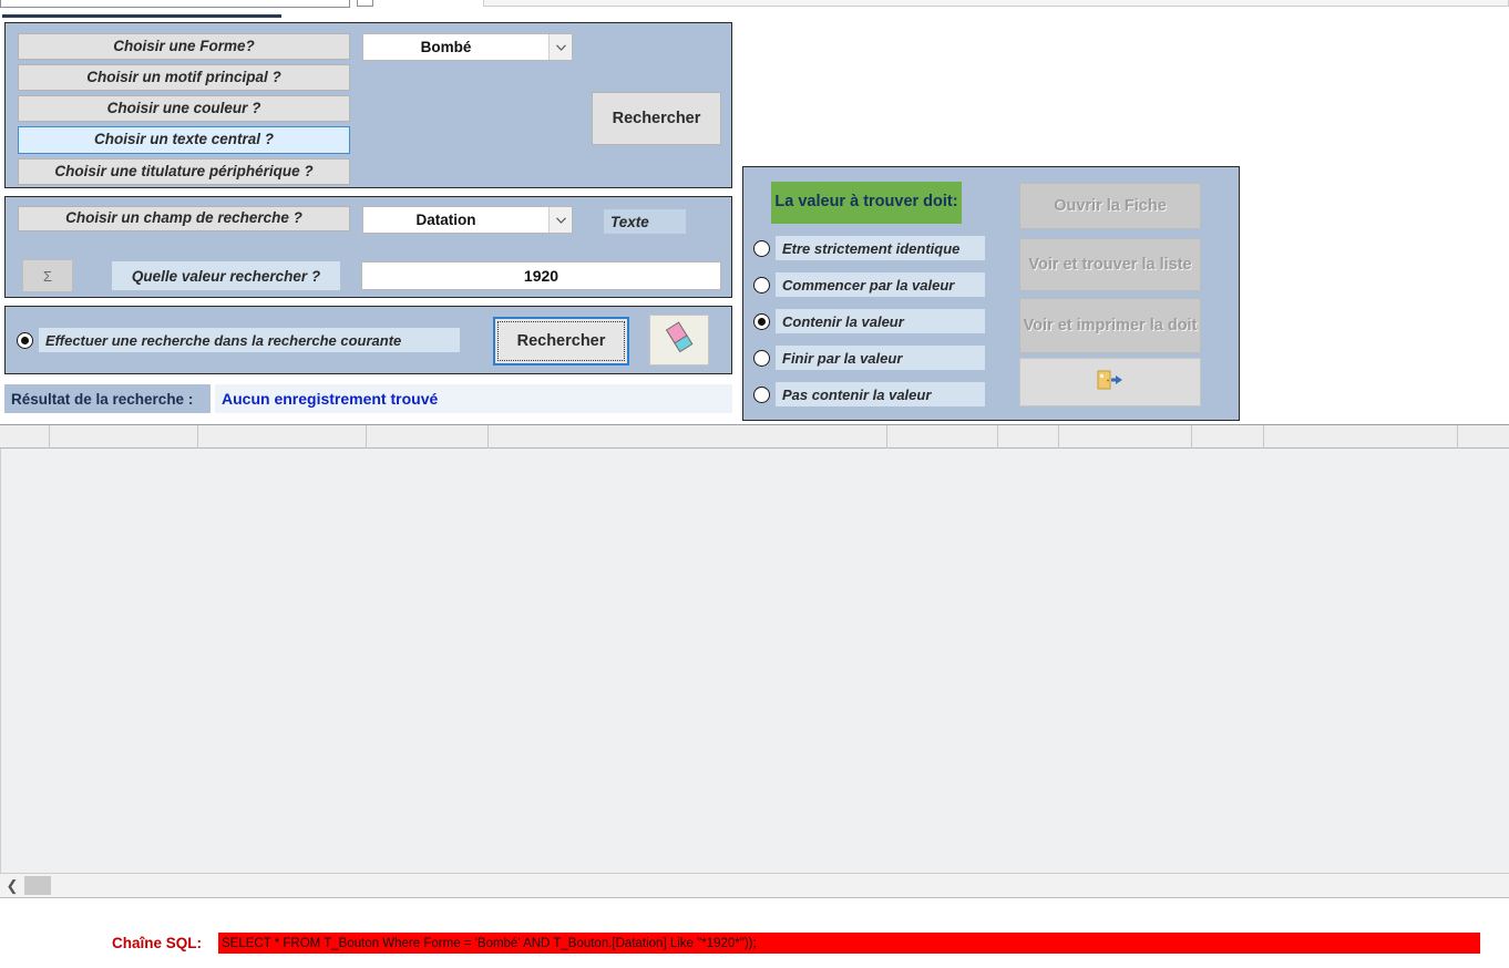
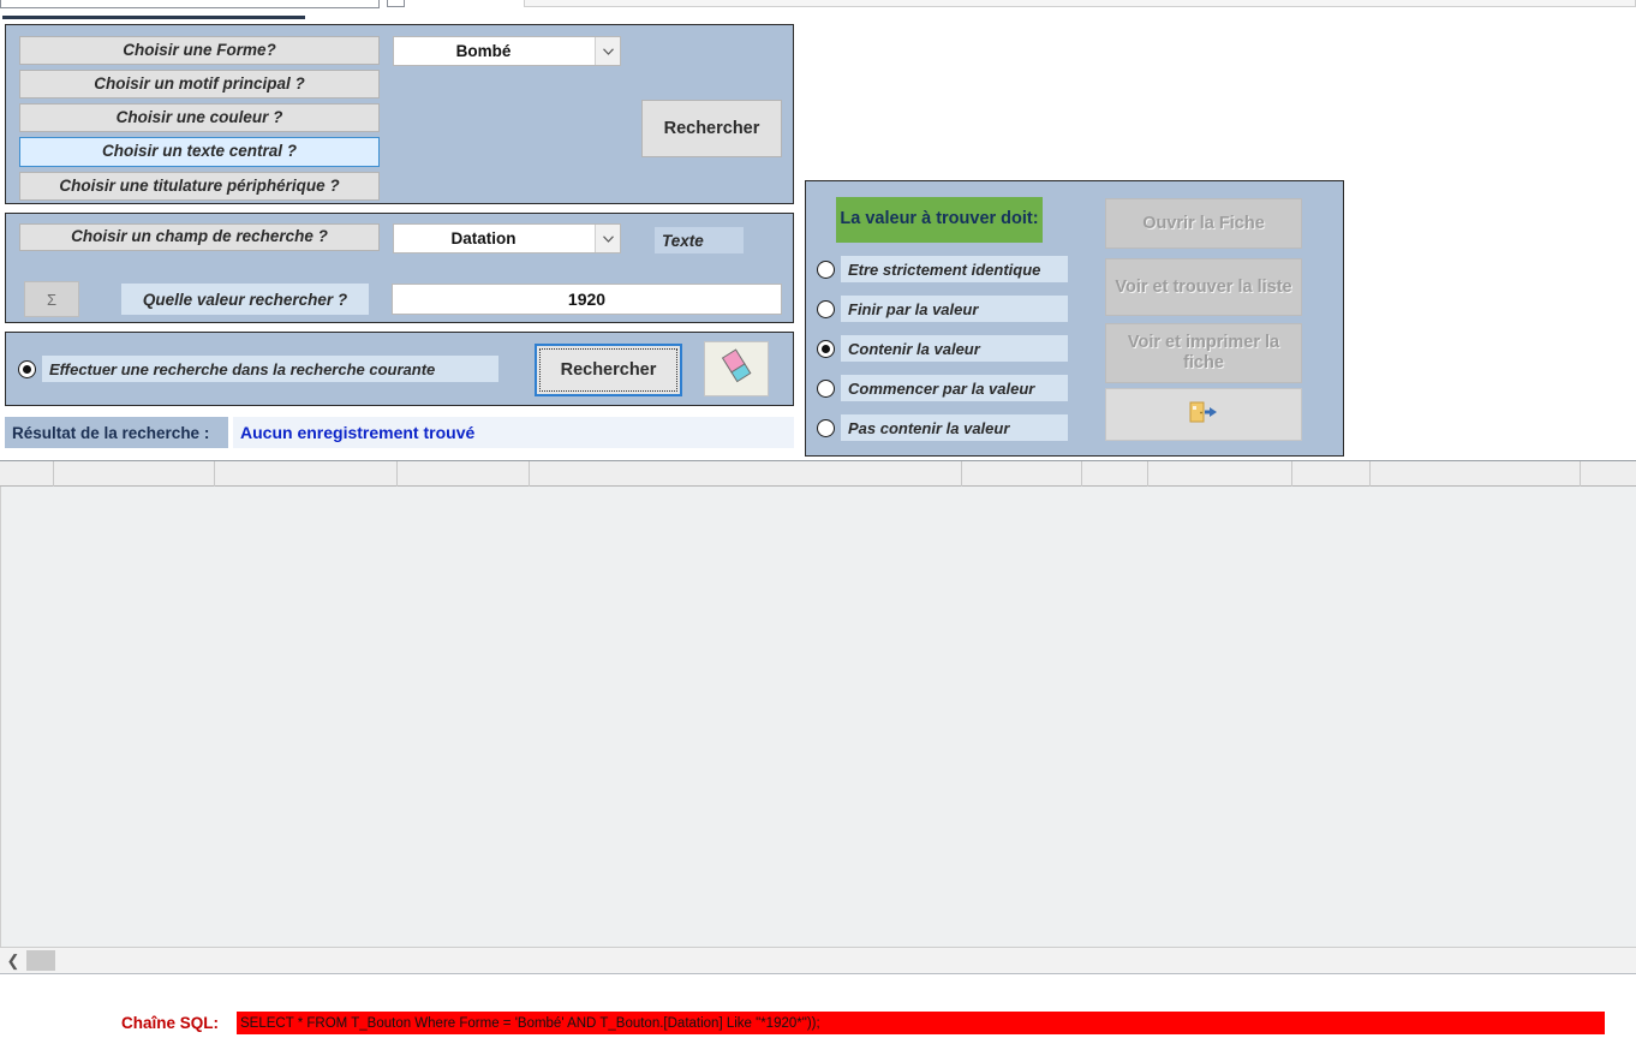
  Choisir une Forme?
  Choisir un motif principal ?
  Choisir une couleur ?
  Choisir un texte central ?
  Choisir une titulature périphérique ?
  Bombé
  Rechercher
  Choisir un champ de recherche ?
  Datation
  Texte
  Σ
  Quelle valeur rechercher ?
  1920
  Effectuer une recherche dans la recherche courante
  Rechercher
  Résultat de la recherche :
  Aucun enregistrement trouvé
  La valeur à trouver doit:
  Etre strictement identique
- Commencer par la valeur
+ Finir par la valeur
  Contenir la valeur
- Finir par la valeur
+ Commencer par la valeur
  Pas contenir la valeur
  Ouvrir la Fiche
  Voir et trouver la liste
- Voir et imprimer la doit
+ Voir et imprimer la fiche
  ❮
  Chaîne SQL:
  SELECT * FROM T_Bouton Where Forme = 'Bombé' AND T_Bouton.[Datation] Like "*1920*"));
